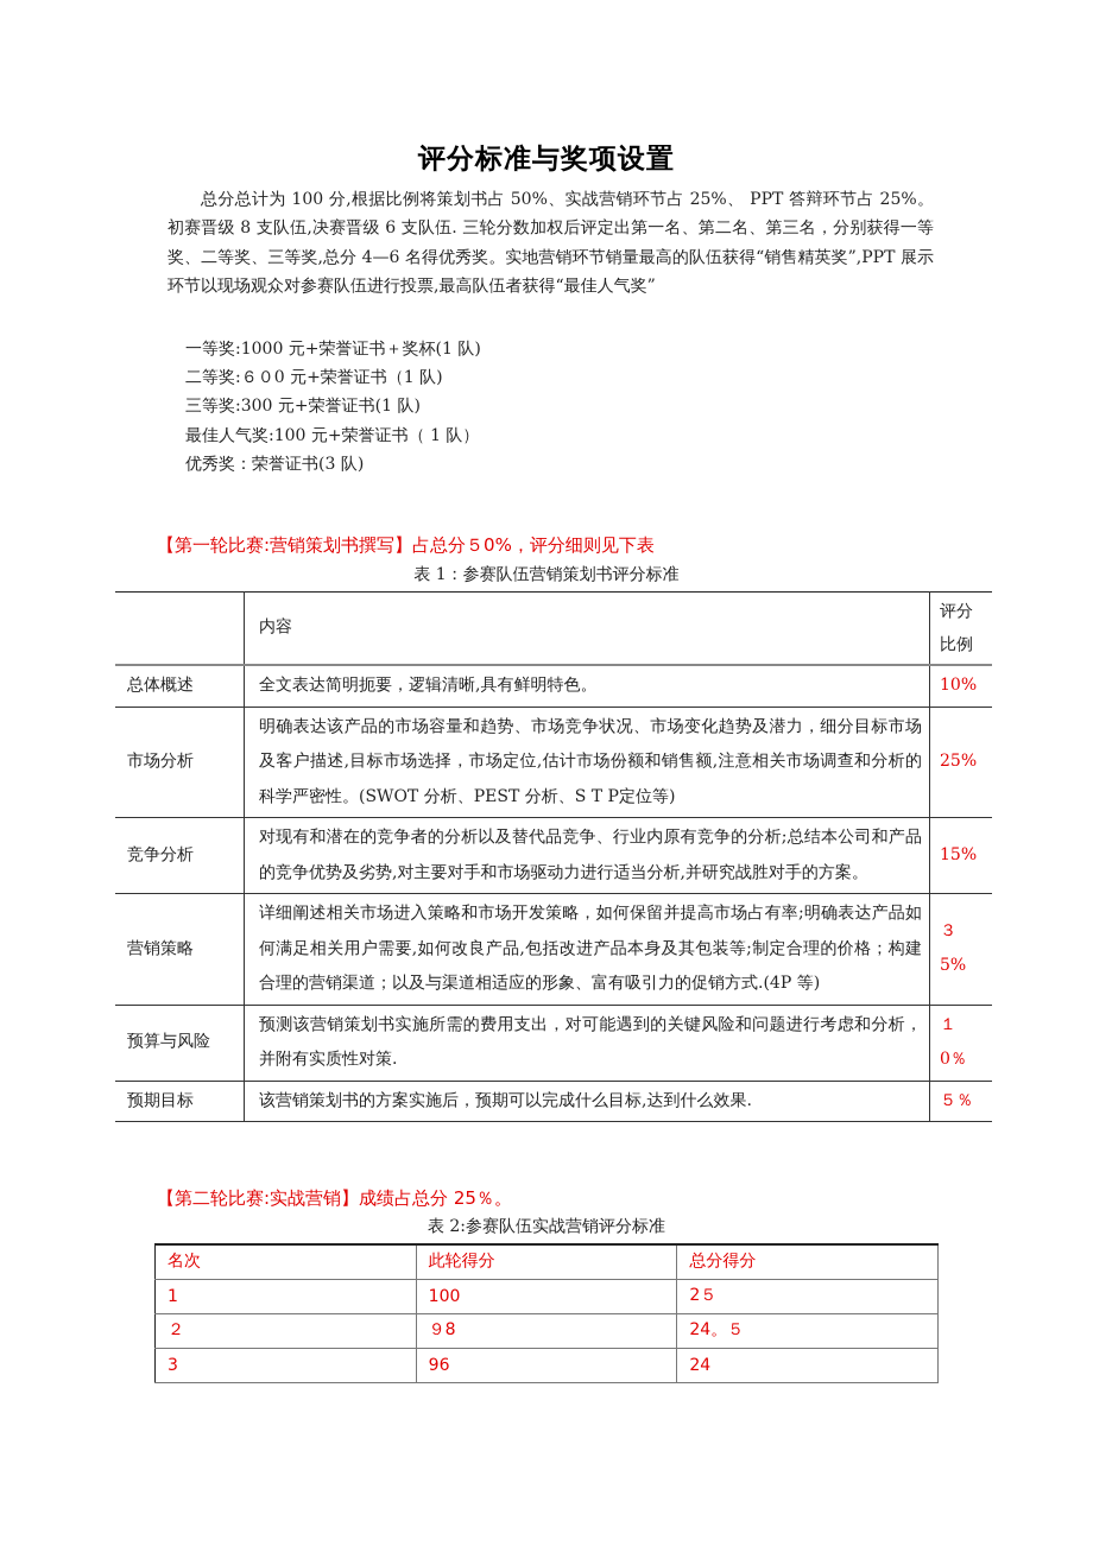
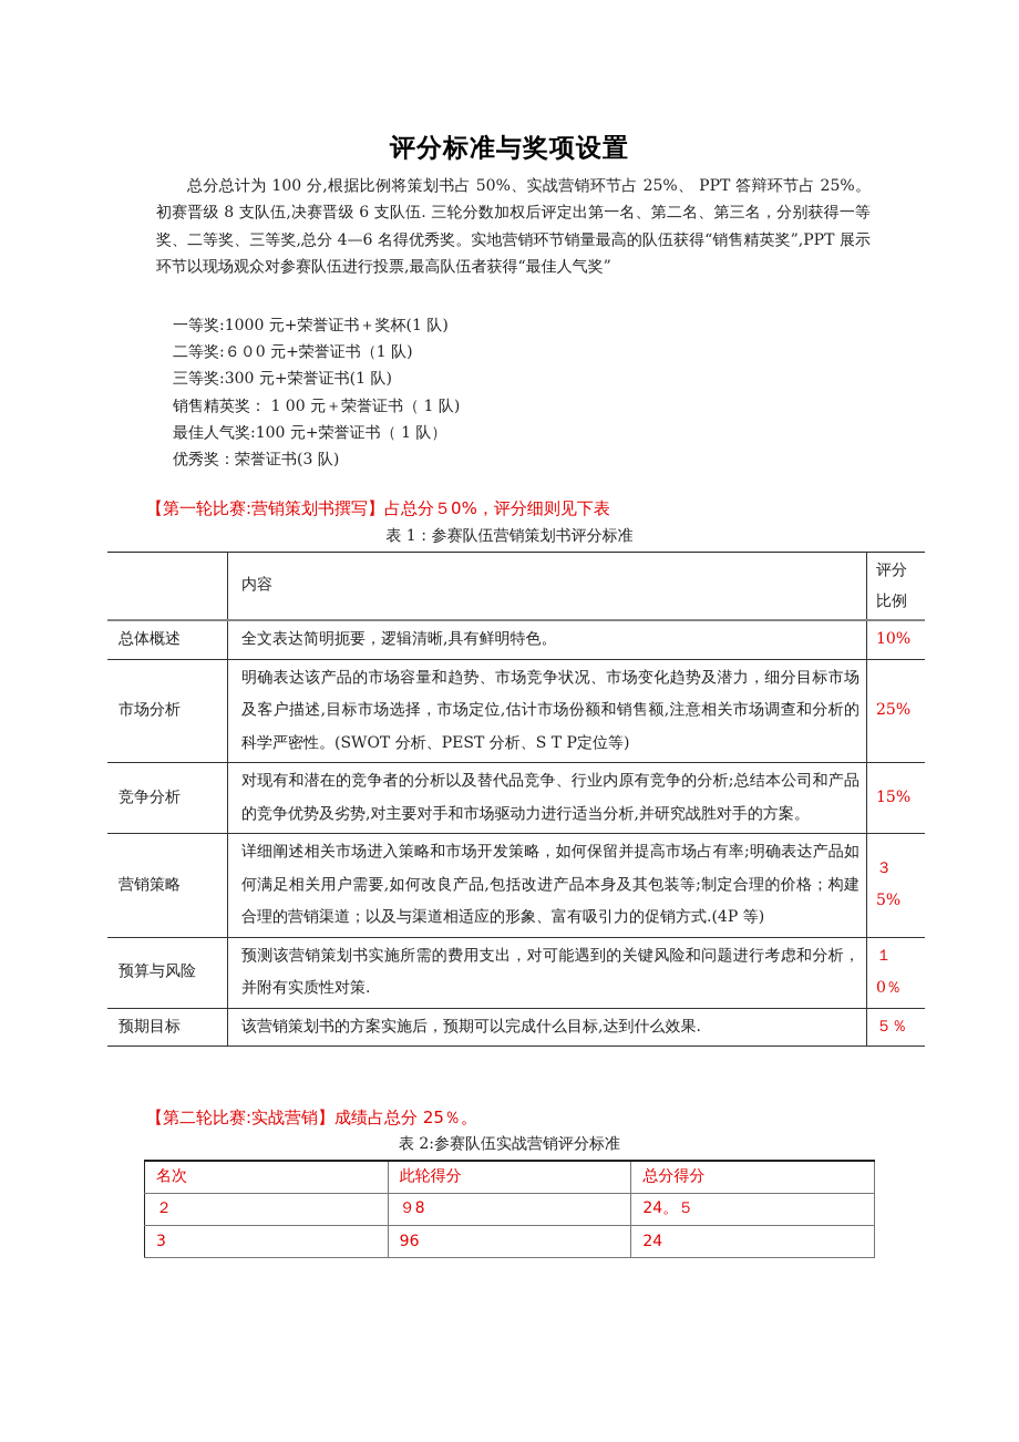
  评分标准与奖项设置
  总分总计为 100 分,根据比例将策划书占 50%、实战营销环节占 25%、 PPT 答辩环节占 25%。初赛晋级 8 支队伍,决赛晋级 6 支队伍. 三轮分数加权后评定出第一名、第二名、第三名，分别获得一等奖、二等奖、三等奖,总分 4—6 名得优秀奖。实地营销环节销量最高的队伍获得“销售精英奖”,PPT 展示环节以现场观众对参赛队伍进行投票,最高队伍者获得“最佳人气奖”
  一等奖:1000 元+荣誉证书＋奖杯(1 队)
  二等奖:６０0 元+荣誉证书（1 队)
  三等奖:300 元+荣誉证书(1 队)
+ 销售精英奖： 1 00 元＋荣誉证书（ 1 队)
  最佳人气奖:100 元+荣誉证书（ 1 队）
  优秀奖：荣誉证书(3 队)
  【第一轮比赛:营销策划书撰写】占总分５0%，评分细则见下表
  表 1：参赛队伍营销策划书评分标准
  	内容	评分 比例
  总体概述	全文表达简明扼要，逻辑清晰,具有鲜明特色。	10%
  市场分析	明确表达该产品的市场容量和趋势、市场竞争状况、市场变化趋势及潜力，细分目标市场及客户描述,目标市场选择，市场定位,估计市场份额和销售额,注意相关市场调查和分析的科学严密性。(SWOT 分析、PEST 分析、S T P定位等)	25%
  竞争分析	对现有和潜在的竞争者的分析以及替代品竞争、行业内原有竞争的分析;总结本公司和产品的竞争优势及劣势,对主要对手和市场驱动力进行适当分析,并研究战胜对手的方案。	15%
  营销策略	详细阐述相关市场进入策略和市场开发策略，如何保留并提高市场占有率;明确表达产品如何满足相关用户需要,如何改良产品,包括改进产品本身及其包装等;制定合理的价格；构建合理的营销渠道；以及与渠道相适应的形象、富有吸引力的促销方式.(4P 等)	３5%
  预算与风险	预测该营销策划书实施所需的费用支出，对可能遇到的关键风险和问题进行考虑和分析，并附有实质性对策.	１0％
  预期目标	该营销策划书的方案实施后，预期可以完成什么目标,达到什么效果.	５％
  【第二轮比赛:实战营销】成绩占总分 25％。
  表 2:参赛队伍实战营销评分标准
  名次	此轮得分	总分得分
- 1	100	2５
  ２	９8	24。５
  3	96	24
